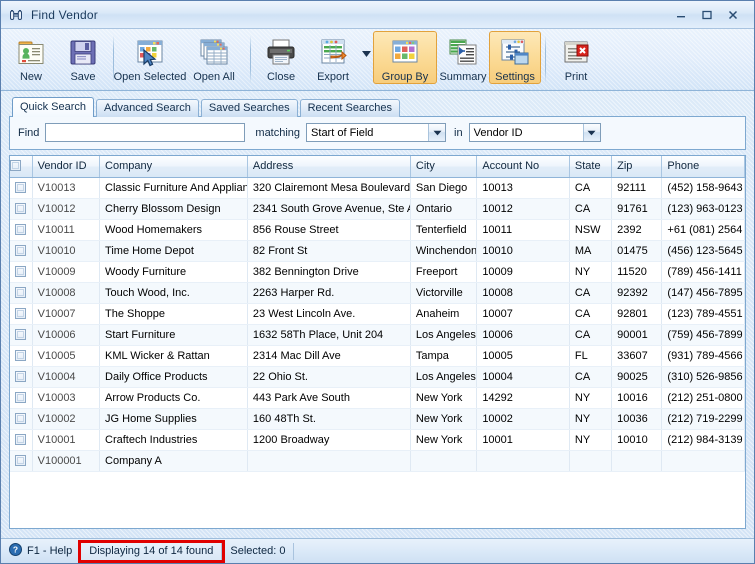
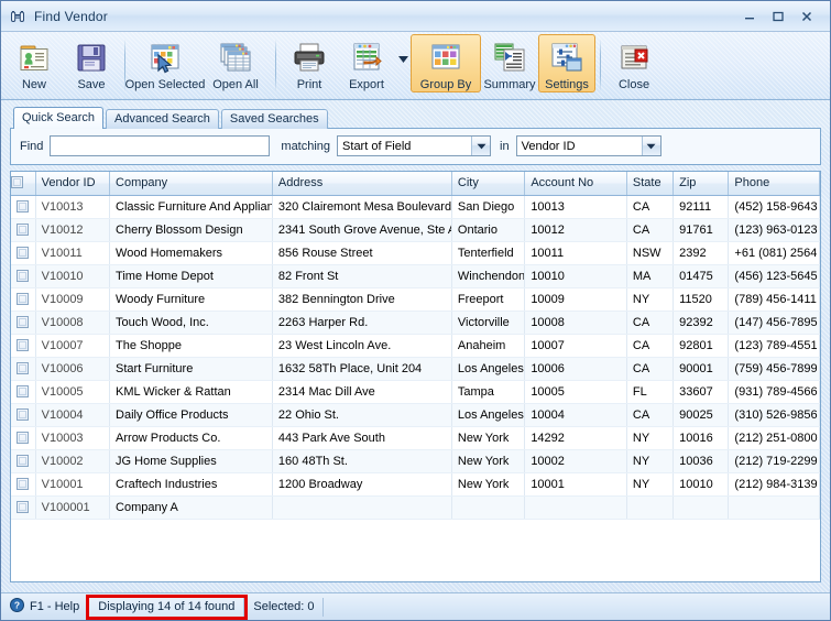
  Find Vendor
  New
  Save
  Open Selected
  Open All
- Close
+ Print
  Export
  Group By
  Summary
  Settings
- Print
+ Close
  Quick Search
  Advanced Search
  Saved Searches
- Recent Searches
  Find
  matching
  Start of Field
  in
  Vendor ID
  	Vendor ID	Company	Address	City	Account No	State	Zip	Phone
  	V10013	Classic Furniture And Applian	320 Clairemont Mesa Boulevard	San Diego	10013	CA	92111	(452) 158-9643
  	V10012	Cherry Blossom Design	2341 South Grove Avenue, Ste	Ontario	10012	CA	91761	(123) 963-0123
  	V10011	Wood Homemakers	856 Rouse Street	Tenterfield	10011	NSW	2392	+61 (081) 2564
  	V10010	Time Home Depot	82 Front St	Winchendon	10010	MA	01475	(456) 123-5645
  	V10009	Woody Furniture	382 Bennington Drive	Freeport	10009	NY	11520	(789) 456-1411
  	V10008	Touch Wood, Inc.	2263 Harper Rd.	Victorville	10008	CA	92392	(147) 456-7895
  	V10007	The Shoppe	23 West Lincoln Ave.	Anaheim	10007	CA	92801	(123) 789-4551
  	V10006	Start Furniture	1632 58Th Place, Unit 204	Los Angeles	10006	CA	90001	(759) 456-7899
  	V10005	KML Wicker & Rattan	2314 Mac Dill Ave	Tampa	10005	FL	33607	(931) 789-4566
  	V10004	Daily Office Products	22 Ohio St.	Los Angeles	10004	CA	90025	(310) 526-9856
  	V10003	Arrow Products Co.	443 Park Ave South	New York	14292	NY	10016	(212) 251-0800
  	V10002	JG Home Supplies	160 48Th St.	New York	10002	NY	10036	(212) 719-2299
  	V10001	Craftech Industries	1200 Broadway	New York	10001	NY	10010	(212) 984-3139
  	V100001	Company A
  ?
  F1 - Help
  Displaying 14 of 14 found
  Selected: 0
